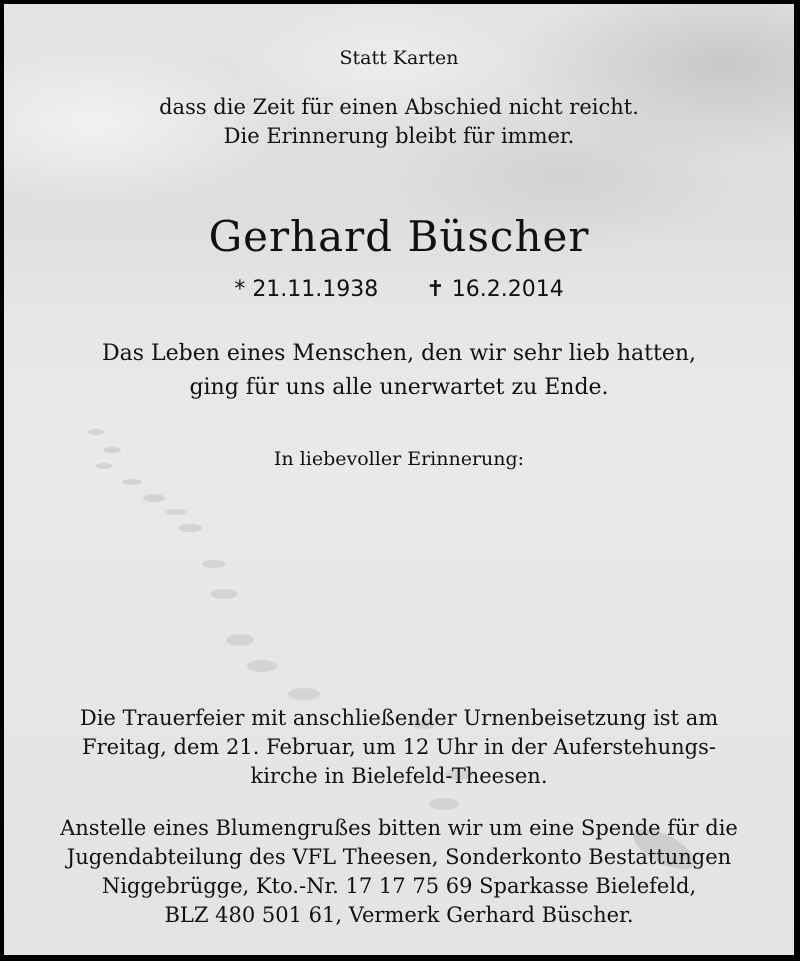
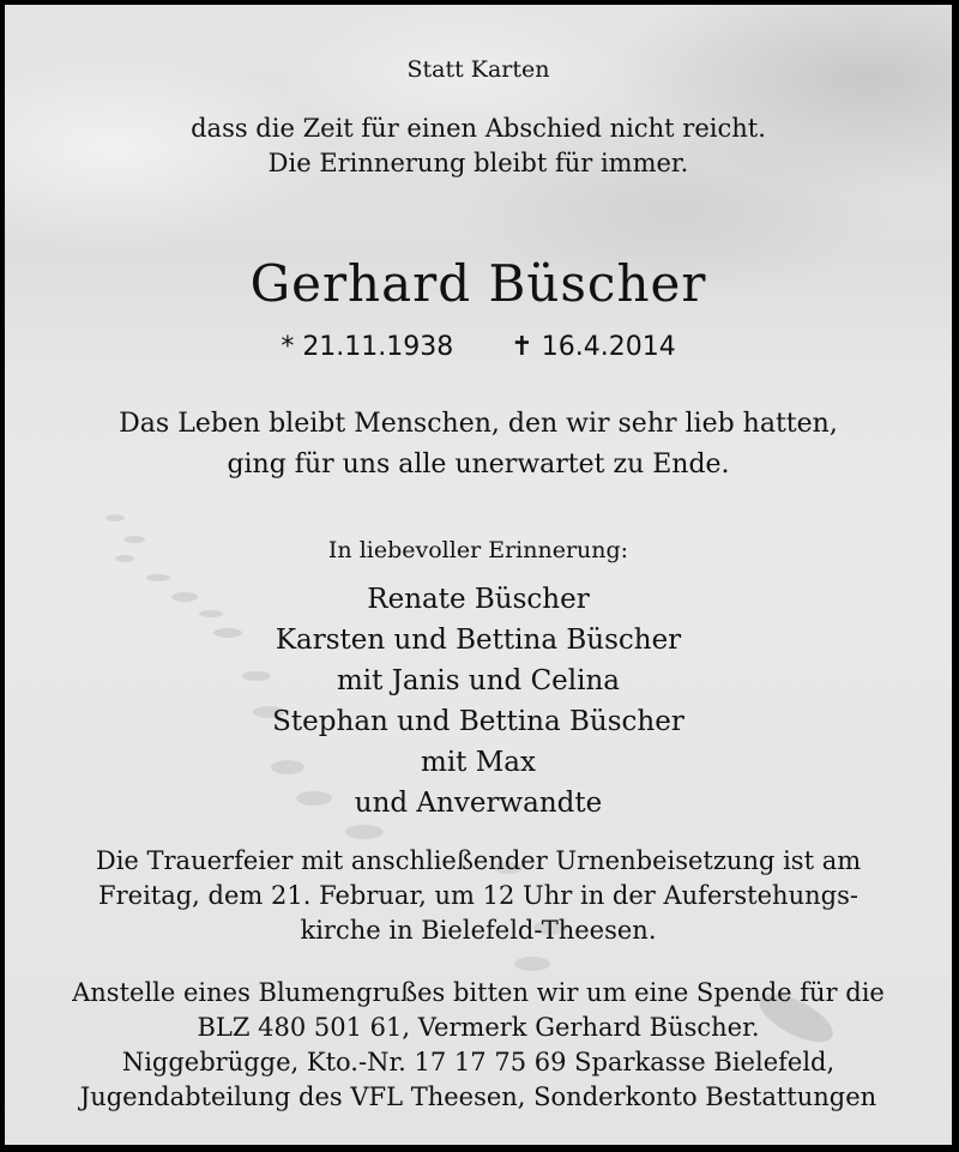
  Statt Karten
  dass die Zeit für einen Abschied nicht reicht.
  Die Erinnerung bleibt für immer.
  Gerhard Büscher
- * 21.11.1938 ✝ 16.2.2014
+ * 21.11.1938 ✝ 16.4.2014
- Das Leben eines Menschen, den wir sehr lieb hatten,
+ Das Leben bleibt Menschen, den wir sehr lieb hatten,
  ging für uns alle unerwartet zu Ende.
  In liebevoller Erinnerung:
+ Renate Büscher
+ Karsten und Bettina Büscher
+ mit Janis und Celina
+ Stephan und Bettina Büscher
+ mit Max
+ und Anverwandte
  Die Trauerfeier mit anschließender Urnenbeisetzung ist am
  Freitag, dem 21. Februar, um 12 Uhr in der Auferstehungs-
  kirche in Bielefeld-Theesen.
  Anstelle eines Blumengrußes bitten wir um eine Spende für die
- Jugendabteilung des VFL Theesen, Sonderkonto Bestattungen
+ BLZ 480 501 61, Vermerk Gerhard Büscher.
  Niggebrügge, Kto.-Nr. 17 17 75 69 Sparkasse Bielefeld,
- BLZ 480 501 61, Vermerk Gerhard Büscher.
+ Jugendabteilung des VFL Theesen, Sonderkonto Bestattungen
